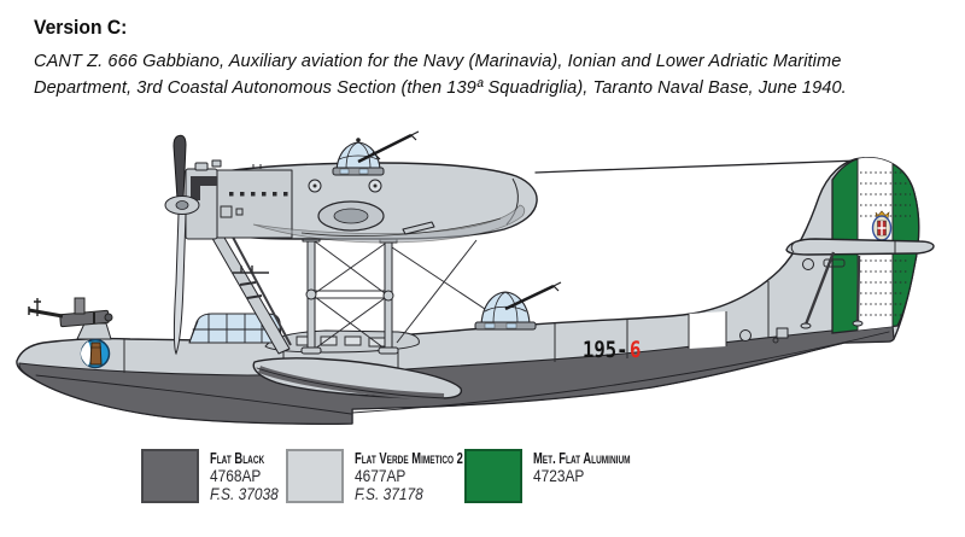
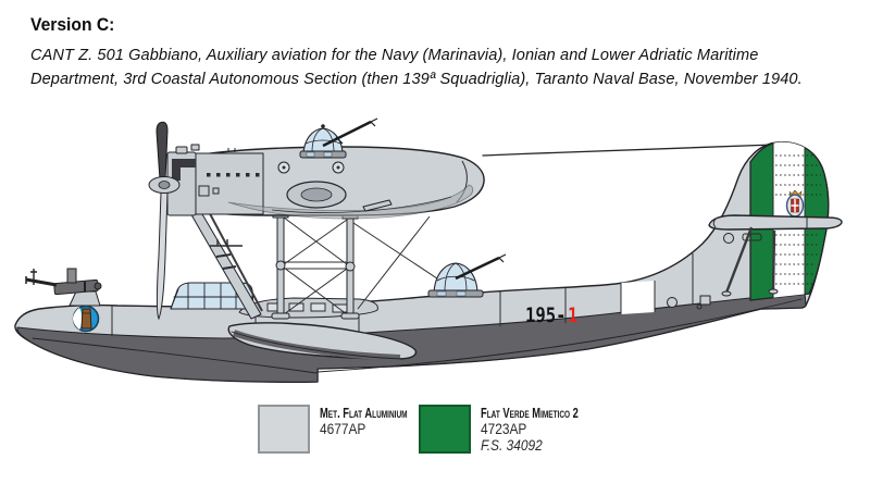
  Version C:
- CANT Z. 666 Gabbiano, Auxiliary aviation for the Navy (Marinavia), Ionian and Lower Adriatic Maritime
+ CANT Z. 501 Gabbiano, Auxiliary aviation for the Navy (Marinavia), Ionian and Lower Adriatic Maritime
- Department, 3rd Coastal Autonomous Section (then 139ª Squadriglia), Taranto Naval Base, June 1940.
+ Department, 3rd Coastal Autonomous Section (then 139ª Squadriglia), Taranto Naval Base, November 1940.
  195-
- 6
+ 1
- Flat Black
- 4768AP
- F.S. 37038
- Flat Verde Mimetico 2
+ Met. Flat Aluminium
  4677AP
- F.S. 37178
- Met. Flat Aluminium
+ Flat Verde Mimetico 2
  4723AP
+ F.S. 34092
